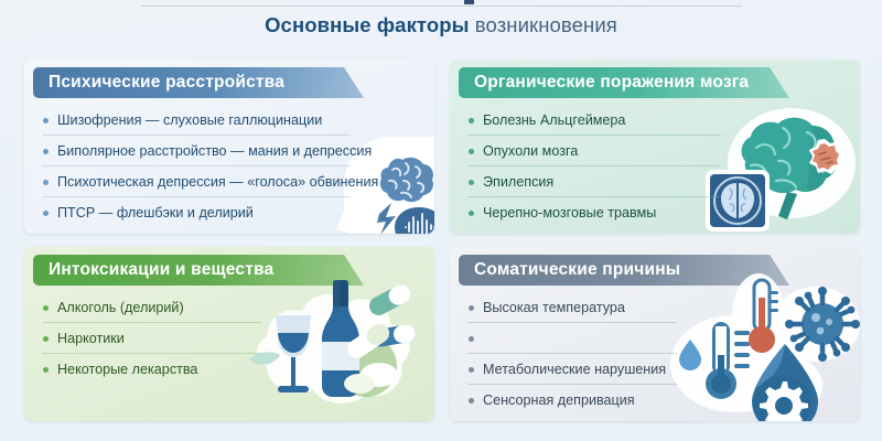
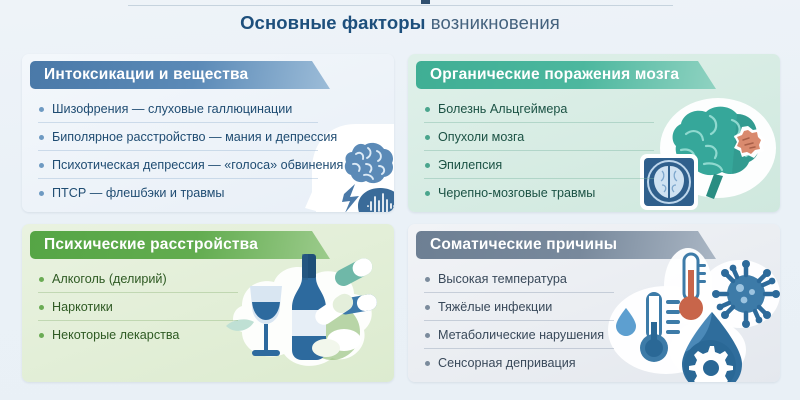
  Основные факторы возникновения
- Психические расстройства
+ Интоксикации и вещества
  Шизофрения — слуховые галлюцинации
  Биполярное расстройство — мания и депрессия
  Психотическая депрессия — «голоса» обвинения
- ПТСР — флешбэки и делирий
+ ПТСР — флешбэки и травмы
  Органические поражения мозга
  Болезнь Альцгеймера
  Опухоли мозга
  Эпилепсия
  Черепно-мозговые травмы
- Интоксикации и вещества
+ Психические расстройства
  Алкоголь (делирий)
  Наркотики
  Некоторые лекарства
  Соматические причины
  Высокая температура
+ Тяжёлые инфекции
  Метаболические нарушения
  Сенсорная депривация
